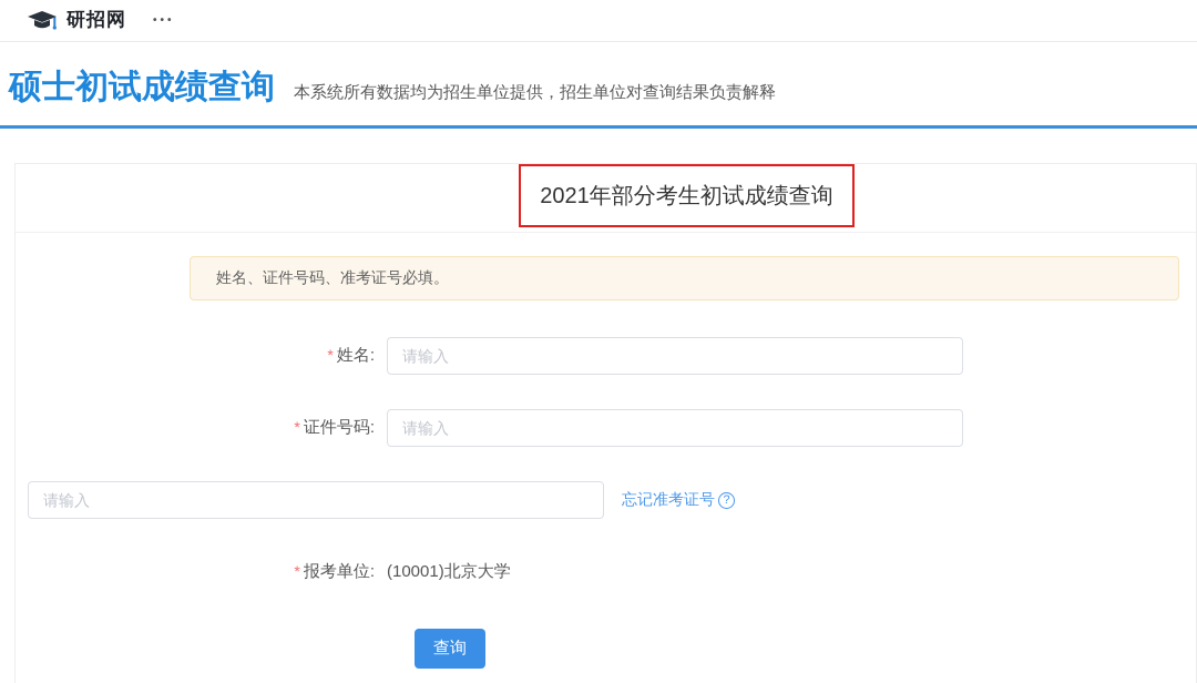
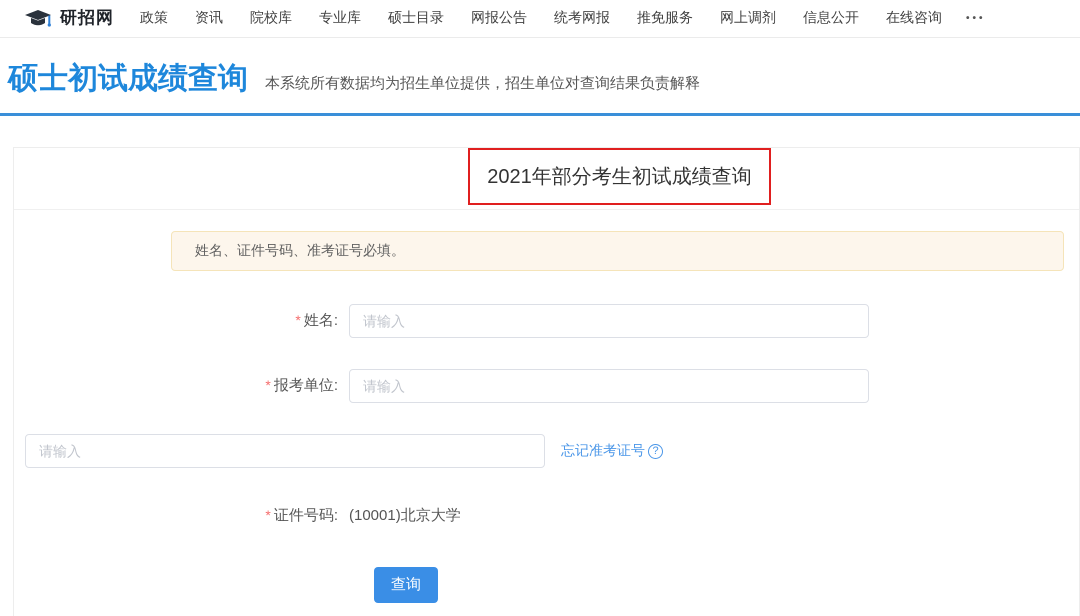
  研招网
+ 政策
+ 资讯
+ 院校库
+ 专业库
+ 硕士目录
+ 网报公告
+ 统考网报
+ 推免服务
+ 网上调剂
+ 信息公开
+ 在线咨询
  •••
  硕士初试成绩查询
  本系统所有数据均为招生单位提供，招生单位对查询结果负责解释
  2021年部分考生初试成绩查询
  姓名、证件号码、准考证号必填。
  * 姓名:
  请输入
- * 证件号码:
+ * 报考单位:
  请输入
  请输入
  忘记准考证号
  ?
- * 报考单位:
+ * 证件号码:
  (10001)北京大学
  查询
